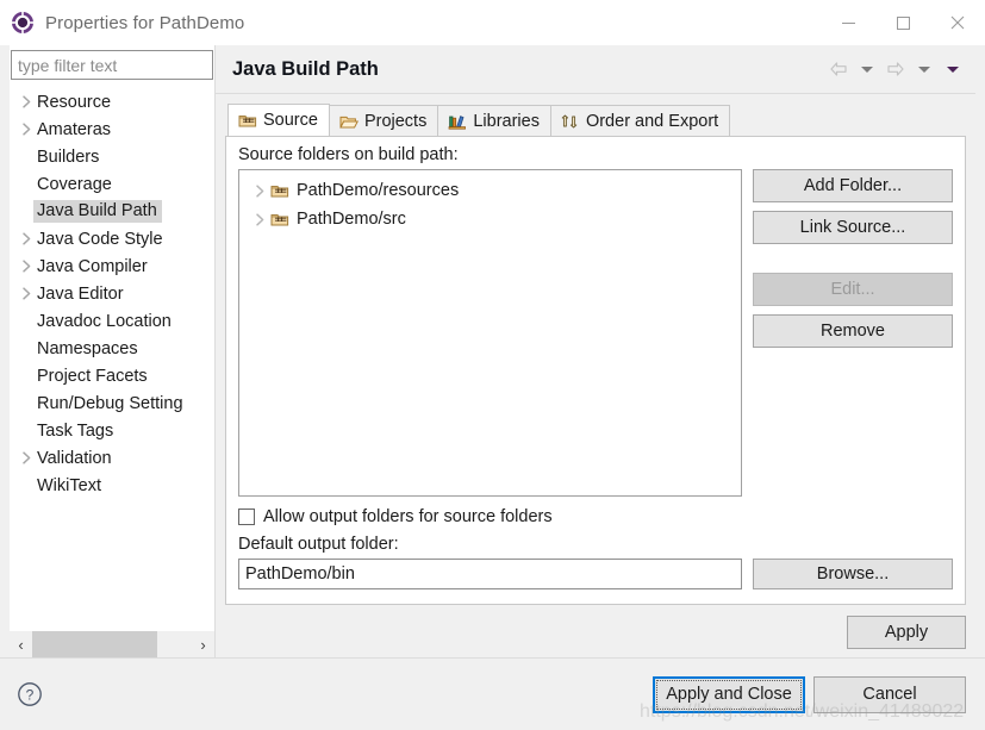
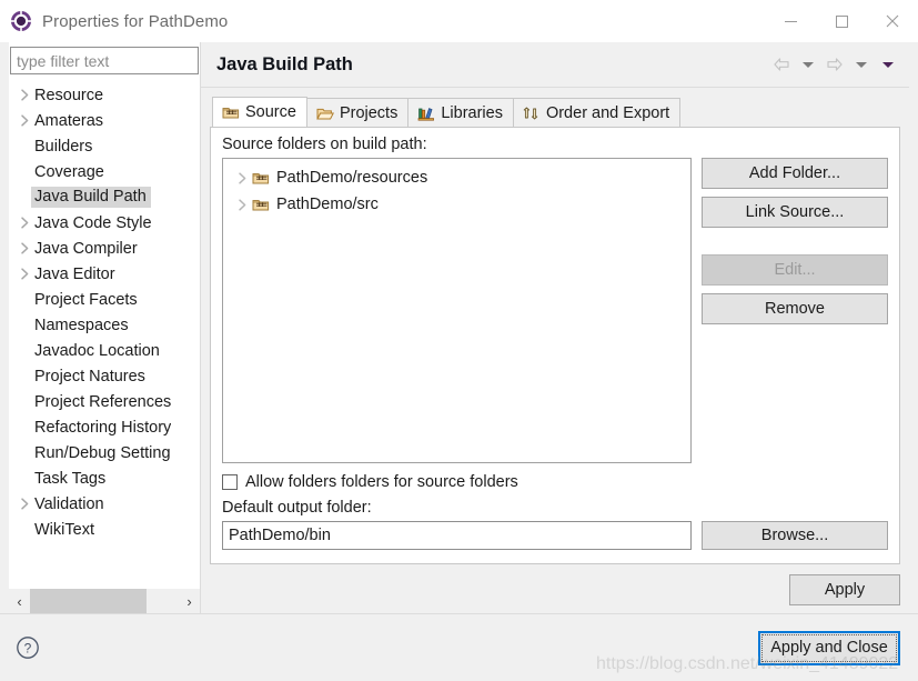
  Properties for PathDemo
  type filter text
  Resource
  Amateras
  Builders
  Coverage
  Java Build Path
  Java Code Style
  Java Compiler
  Java Editor
- Javadoc Location
+ Project Facets
  Namespaces
- Project Facets
+ Javadoc Location
+ Project Natures
+ Project References
+ Refactoring History
  Run/Debug Setting
  Task Tags
  Validation
  WikiText
  ‹
  ›
  Java Build Path
  Source
  Projects
  Libraries
  Order and Export
  Source folders on build path:
  PathDemo/resources
  PathDemo/src
  Add Folder...
  Link Source...
  Edit...
  Remove
- Allow output folders for source folders
+ Allow folders folders for source folders
  Default output folder:
  PathDemo/bin
  Browse...
  Apply
  ?
  Apply and Close
- Cancel
  https://blog.csdn.net/weixin_41489022
